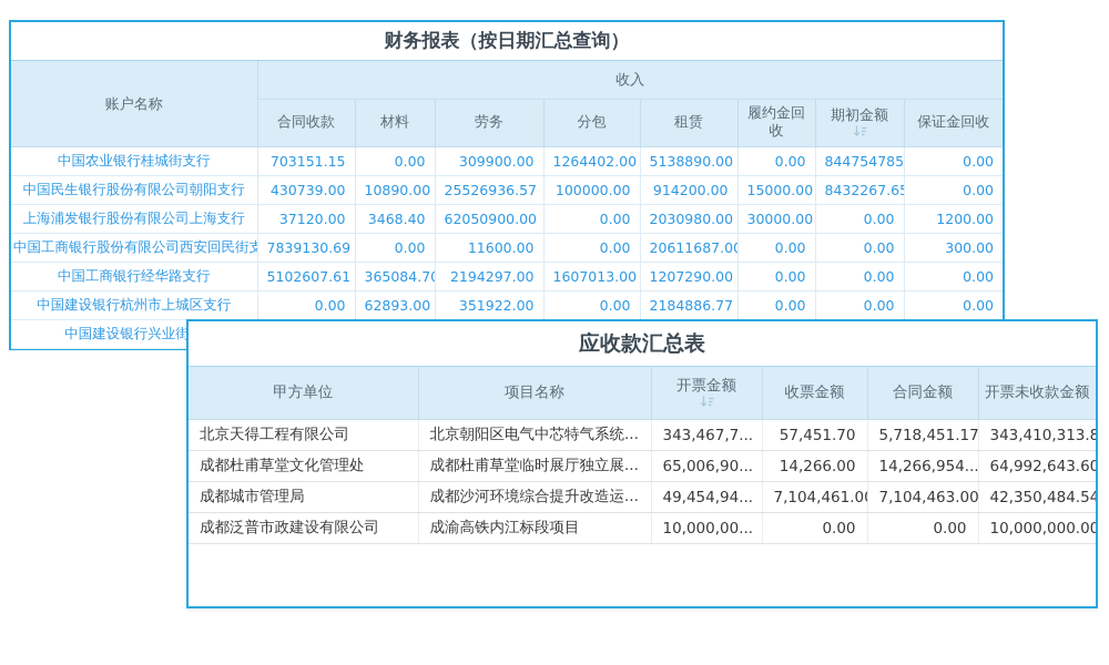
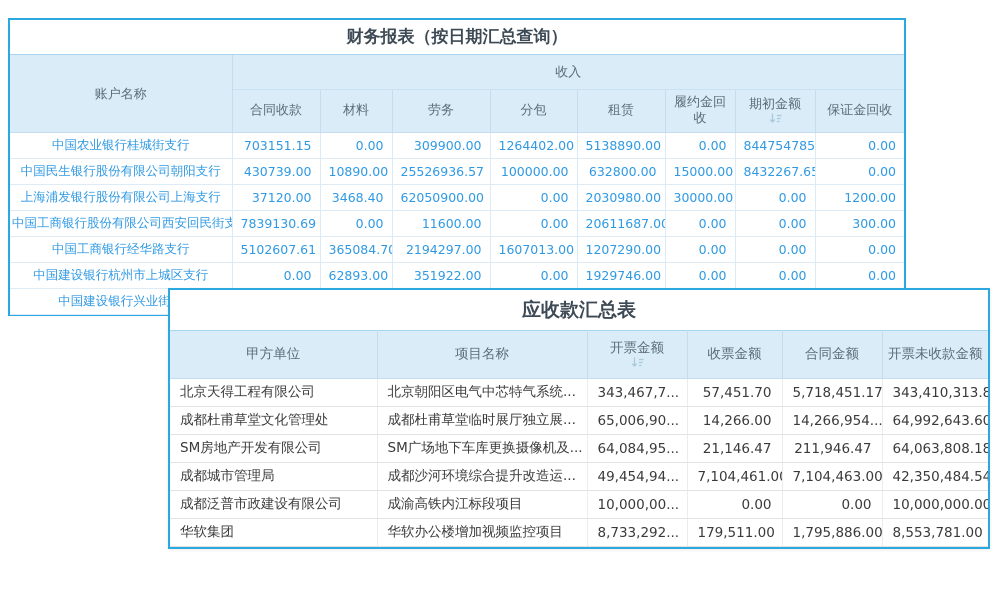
  财务报表（按日期汇总查询）
  账户名称	收入
  合同收款	材料	劳务	分包	租赁	履约金回收	期初金额	保证金回收
  中国农业银行桂城街支行	703151.15	0.00	309900.00	1264402.00	5138890.00	0.00	844754785	0.00
- 中国民生银行股份有限公司朝阳支行	430739.00	10890.00	25526936.57	100000.00	914200.00	15000.00	8432267.6	0.00
+ 中国民生银行股份有限公司朝阳支行	430739.00	10890.00	25526936.57	100000.00	632800.00	15000.00	8432267.6	0.00
  上海浦发银行股份有限公司上海支行	37120.00	3468.40	62050900.00	0.00	2030980.00	30000.00	0.00	1200.00
  中国工商银行股份有限公司西安回民街支	7839130.69	0.00	11600.00	0.00	20611687.0	0.00	0.00	300.00
  中国工商银行经华路支行	5102607.61	365084.7	2194297.00	1607013.00	1207290.00	0.00	0.00	0.00
- 中国建设银行杭州市上城区支行	0.00	62893.00	351922.00	0.00	2184886.77	0.00	0.00	0.00
+ 中国建设银行杭州市上城区支行	0.00	62893.00	351922.00	0.00	1929746.00	0.00	0.00	0.00
  中国建设银行兴业街
  应收款汇总表
  甲方单位	项目名称	开票金额	收票金额	合同金额	开票未收款金额
  北京天得工程有限公司	北京朝阳区电气中芯特气系统...	343,467,7...	57,451.70	5,718,451.17	343,410,313.8
  成都杜甫草堂文化管理处	成都杜甫草堂临时展厅独立展...	65,006,90...	14,266.00	14,266,954...	64,992,643.60
+ SM房地产开发有限公司	SM广场地下车库更换摄像机及...	64,084,95...	21,146.47	211,946.47	64,063,808.18
  成都城市管理局	成都沙河环境综合提升改造运...	49,454,94...	7,104,461.0	7,104,463.00	42,350,484.54
  成都泛普市政建设有限公司	成渝高铁内江标段项目	10,000,00...	0.00	0.00	10,000,000.00
+ 华软集团	华软办公楼增加视频监控项目	8,733,292...	179,511.00	1,795,886.00	8,553,781.00
